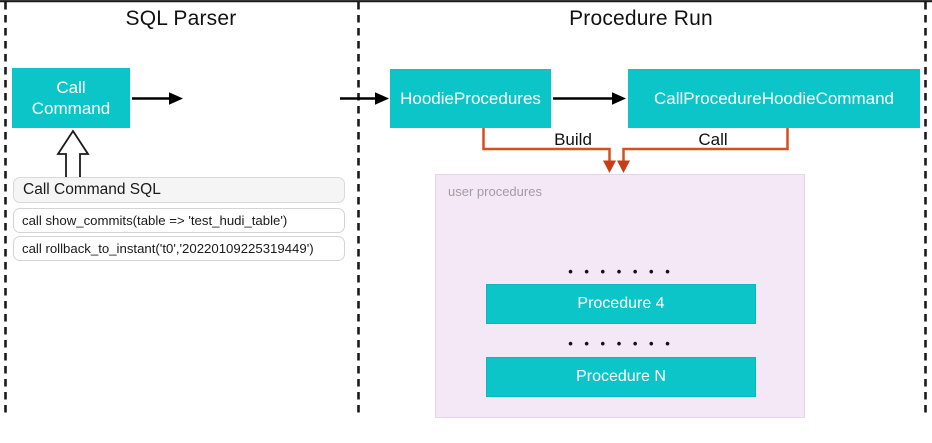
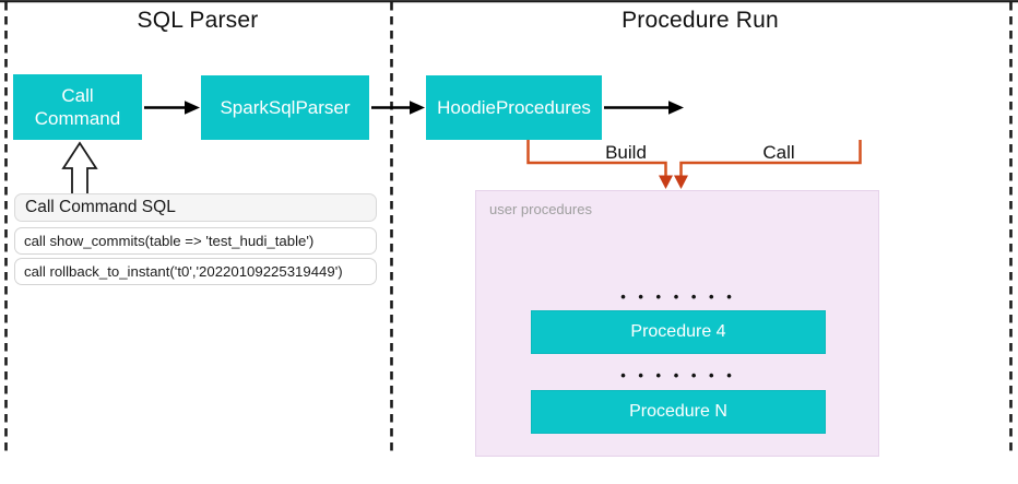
  SQL Parser
  Procedure Run
  Call
  Command
+ SparkSqlParser
  HoodieProcedures
- CallProcedureHoodieCommand
  Build
  Call
  Call Command SQL
  call show_commits(table => 'test_hudi_table')
  call rollback_to_instant('t0','20220109225319449')
  user procedures
  • • • • • • •
  Procedure 4
  • • • • • • •
  Procedure N
